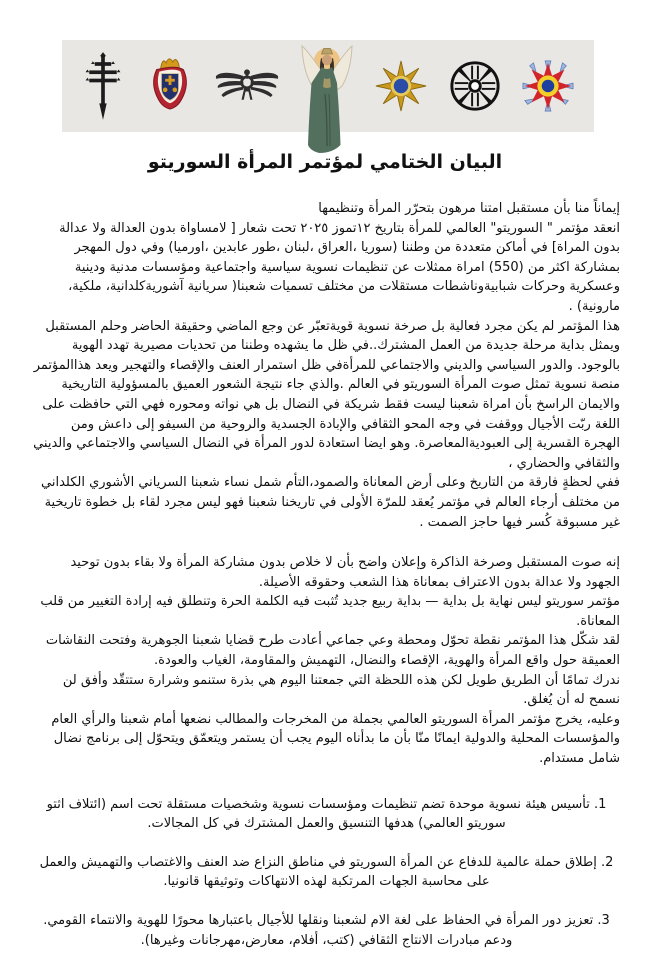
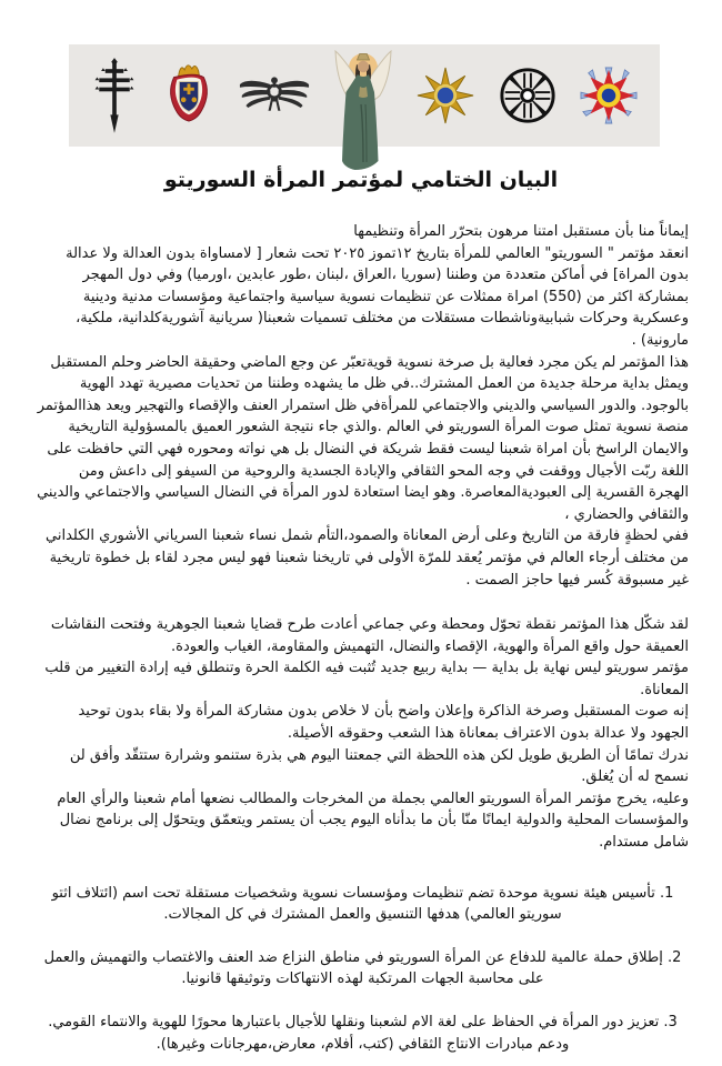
  البيان الختامي لمؤتمر المرأة السوريتو
  إيماناً منا بأن مستقبل امتنا مرهون بتحرّر المرأة وتنظيمها
  انعقد مؤتمر " السوريتو" العالمي للمرأة بتاريخ ١٢تموز ٢٠٢٥ تحت شعار [ لامساواة بدون العدالة ولا عدالة بدون المراة] في أماكن متعددة من وطننا (سوريا ،العراق ،لبنان ،طور عابدين ،اورميا) وفي دول المهجر بمشاركة اكثر من (550) امراة ممثلات عن تنظيمات نسوية سياسية واجتماعية ومؤسسات مدنية ودينية وعسكرية وحركات شبابيةوناشطات مستقلات من مختلف تسميات شعبنا( سريانية آشوريةكلدانية، ملكية، مارونية) .
  هذا المؤتمر لم يكن مجرد فعالية بل صرخة نسوية قويةتعبّر عن وجع الماضي وحقيقة الحاضر وحلم المستقبل ويمثل بداية مرحلة جديدة من العمل المشترك..في ظل ما يشهده وطننا من تحديات مصيرية تهدد الهوية بالوجود. والدور السياسي والديني والاجتماعي للمرأةفي ظل استمرار العنف والإقصاء والتهجير ويعد هذاالمؤتمر منصة نسوية تمثل صوت المرأة السوريتو في العالم .والذي جاء نتيجة الشعور العميق بالمسؤولية التاريخية والايمان الراسخ بأن امراة شعبنا ليست فقط شريكة في النضال بل هي نواته ومحوره فهي التي حافظت على اللغة ربّت الأجيال ووقفت في وجه المحو الثقافي والإبادة الجسدية والروحية من السيفو إلى داعش ومن الهجرة القسرية إلى العبوديةالمعاصرة. وهو ايضا استعادة لدور المرأة في النضال السياسي والاجتماعي والديني والثقافي والحضاري ،
  ففي لحظةٍ فارقة من التاريخ وعلى أرض المعاناة والصمود،التأم شمل نساء شعبنا السرياني الأشوري الكلداني من مختلف أرجاء العالم في مؤتمر يُعقد للمرّة الأولى في تاريخنا شعبنا فهو ليس مجرد لقاء بل خطوة تاريخية غير مسبوقة كُسر فيها حاجز الصمت .
- إنه صوت المستقبل وصرخة الذاكرة وإعلان واضح بأن لا خلاص بدون مشاركة المرأة ولا بقاء بدون توحيد الجهود ولا عدالة بدون الاعتراف بمعاناة هذا الشعب وحقوقه الأصيلة.
+ لقد شكّل هذا المؤتمر نقطة تحوّل ومحطة وعي جماعي أعادت طرح قضايا شعبنا الجوهرية وفتحت النقاشات العميقة حول واقع المرأة والهوية، الإقصاء والنضال، التهميش والمقاومة، الغياب والعودة.
  مؤتمر سوريتو ليس نهاية بل بداية — بداية ربيع جديد تُثبت فيه الكلمة الحرة وتنطلق فيه إرادة التغيير من قلب المعاناة.
- لقد شكّل هذا المؤتمر نقطة تحوّل ومحطة وعي جماعي أعادت طرح قضايا شعبنا الجوهرية وفتحت النقاشات العميقة حول واقع المرأة والهوية، الإقصاء والنضال، التهميش والمقاومة، الغياب والعودة.
+ إنه صوت المستقبل وصرخة الذاكرة وإعلان واضح بأن لا خلاص بدون مشاركة المرأة ولا بقاء بدون توحيد الجهود ولا عدالة بدون الاعتراف بمعاناة هذا الشعب وحقوقه الأصيلة.
  ندرك تمامًا أن الطريق طويل لكن هذه اللحظة التي جمعتنا اليوم هي بذرة ستنمو وشرارة ستتقّد وأفق لن نسمح له أن يُغلق.
  وعليه، يخرج مؤتمر المرأة السوريتو العالمي بجملة من المخرجات والمطالب نضعها أمام شعبنا والرأي العام والمؤسسات المحلية والدولية ايمانًا منّا بأن ما بدأناه اليوم يجب أن يستمر ويتعمّق ويتحوّل إلى برنامج نضال شامل مستدام.
  1. تأسيس هيئة نسوية موحدة تضم تنظيمات ومؤسسات نسوية وشخصيات مستقلة تحت اسم (ائتلاف اثتو سوريتو العالمي) هدفها التنسيق والعمل المشترك في كل المجالات.
  2. إطلاق حملة عالمية للدفاع عن المرأة السوريتو في مناطق النزاع ضد العنف والاغتصاب والتهميش والعمل على محاسبة الجهات المرتكبة لهذه الانتهاكات وتوثيقها قانونيا.
  3. تعزيز دور المرأة في الحفاظ على لغة الام لشعبنا ونقلها للأجيال باعتبارها محورًا للهوية والانتماء القومي. ودعم مبادرات الانتاج الثقافي (كتب، أفلام، معارض،مهرجانات وغيرها).
